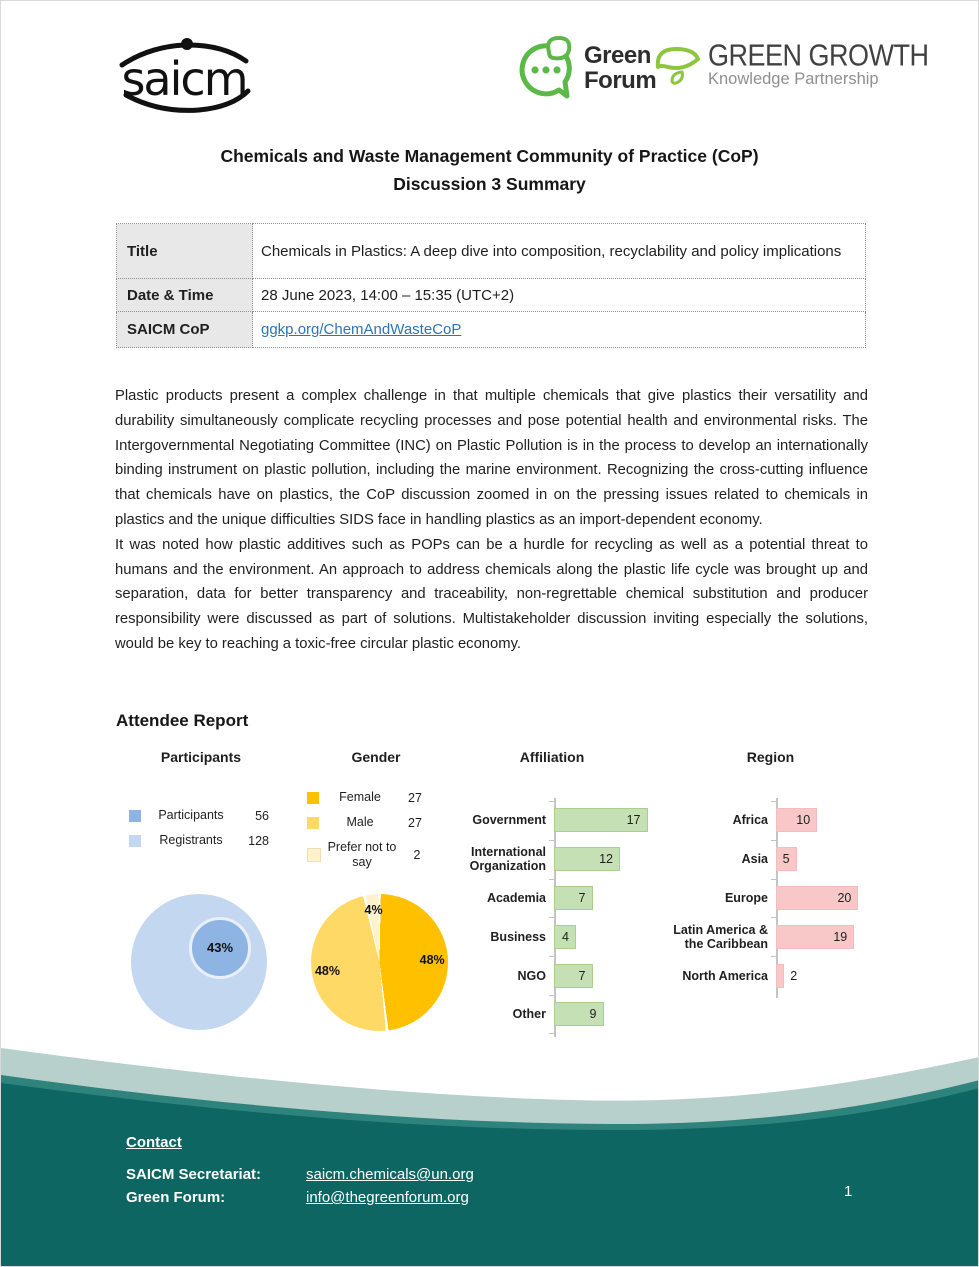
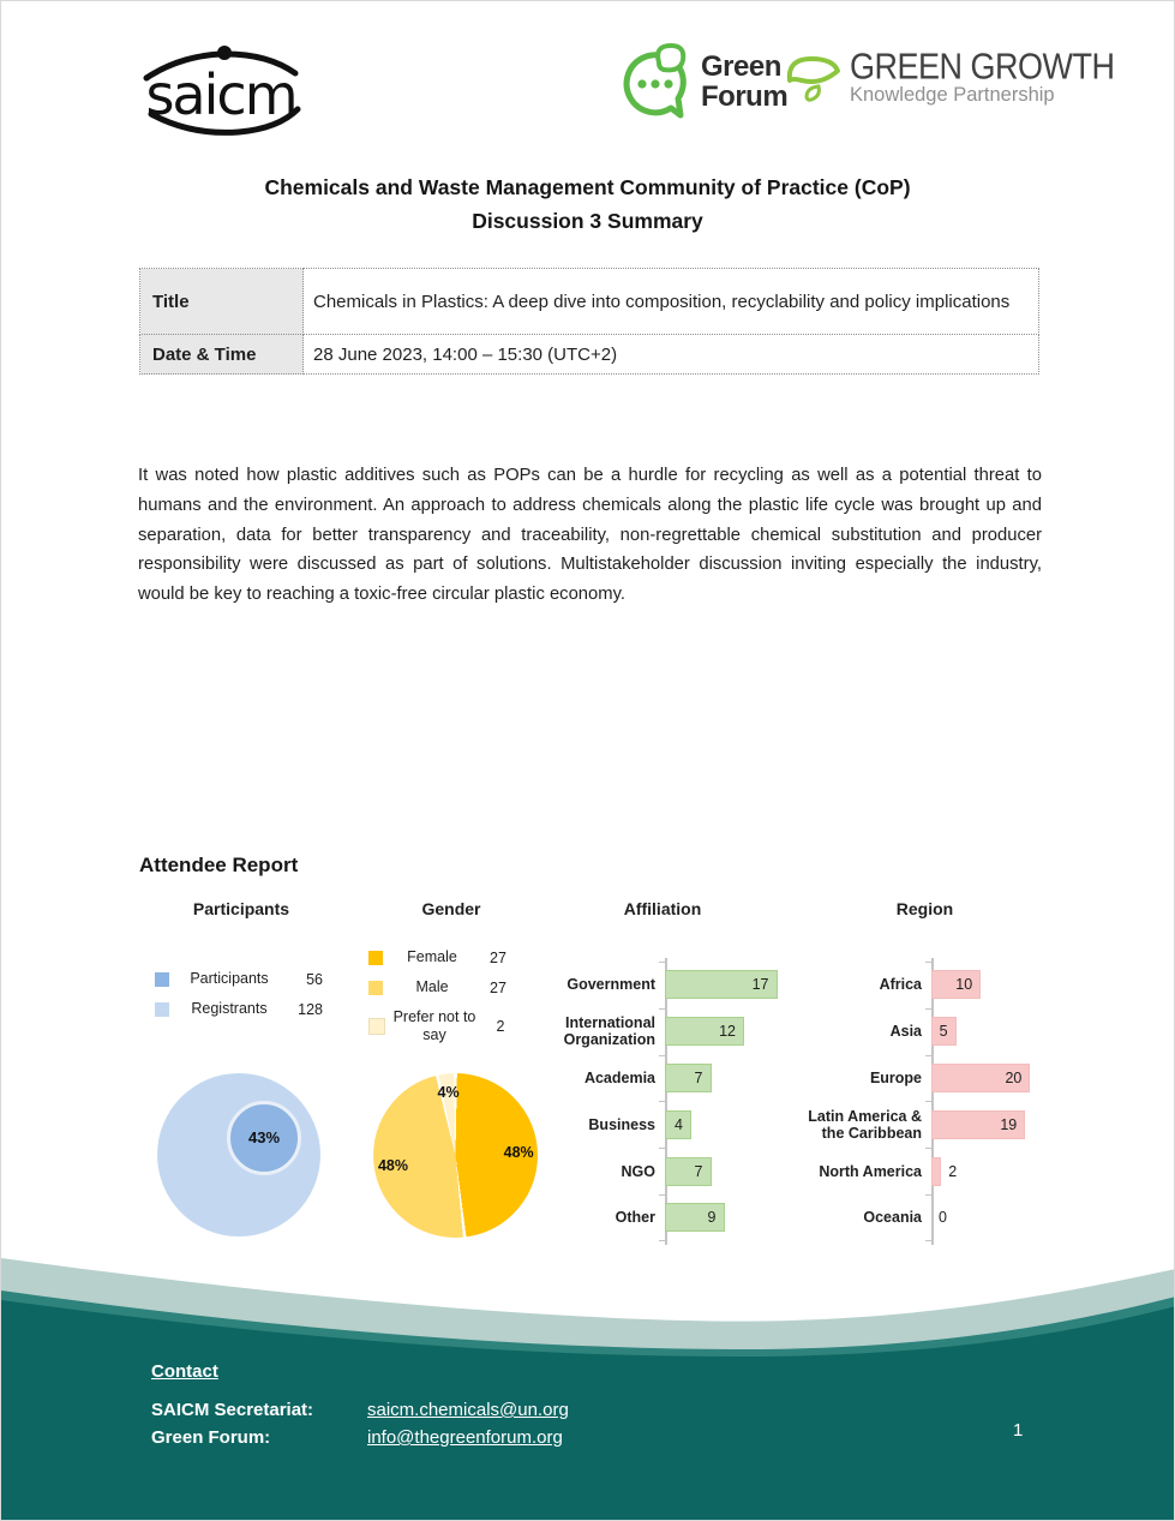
  saicm
  Green
  Forum
  GREEN GROWTH
  Knowledge Partnership
  Chemicals and Waste Management Community of Practice (CoP)
  Discussion 3 Summary
  Title	Chemicals in Plastics: A deep dive into composition, recyclability and policy implications
- Date & Time	28 June 2023, 14:00 – 15:35 (UTC+2)
+ Date & Time	28 June 2023, 14:00 – 15:30 (UTC+2)
- SAICM CoP	ggkp.org/ChemAndWasteCoP
- Plastic products present a complex challenge in that multiple chemicals that give plastics their versatility and durability simultaneously complicate recycling processes and pose potential health and environmental risks. The Intergovernmental Negotiating Committee (INC) on Plastic Pollution is in the process to develop an internationally binding instrument on plastic pollution, including the marine environment. Recognizing the cross-cutting influence that chemicals have on plastics, the CoP discussion zoomed in on the pressing issues related to chemicals in plastics and the unique difficulties SIDS face in handling plastics as an import-dependent economy.
- It was noted how plastic additives such as POPs can be a hurdle for recycling as well as a potential threat to humans and the environment. An approach to address chemicals along the plastic life cycle was brought up and separation, data for better transparency and traceability, non-regrettable chemical substitution and producer responsibility were discussed as part of solutions. Multistakeholder discussion inviting especially the solutions, would be key to reaching a toxic-free circular plastic economy.
+ It was noted how plastic additives such as POPs can be a hurdle for recycling as well as a potential threat to humans and the environment. An approach to address chemicals along the plastic life cycle was brought up and separation, data for better transparency and traceability, non-regrettable chemical substitution and producer responsibility were discussed as part of solutions. Multistakeholder discussion inviting especially the industry, would be key to reaching a toxic-free circular plastic economy.
  Attendee Report
  Participants
  Participants
  56
  Registrants
  128
  43%
  Gender
  Female
  27
  Male
  27
  Prefer not to say
  2
  48%
  48%
  4%
  Affiliation
  Government
  17
  International Organization
  12
  Academia
  7
  Business
  4
  NGO
  7
  Other
  9
  Region
  Africa
  10
  Asia
  5
  Europe
  20
  Latin America & the Caribbean
  19
  North America
  2
+ Oceania
+ 0
  Contact
  SAICM Secretariat:
  saicm.chemicals@un.org
  Green Forum:
  info@thegreenforum.org
  1
